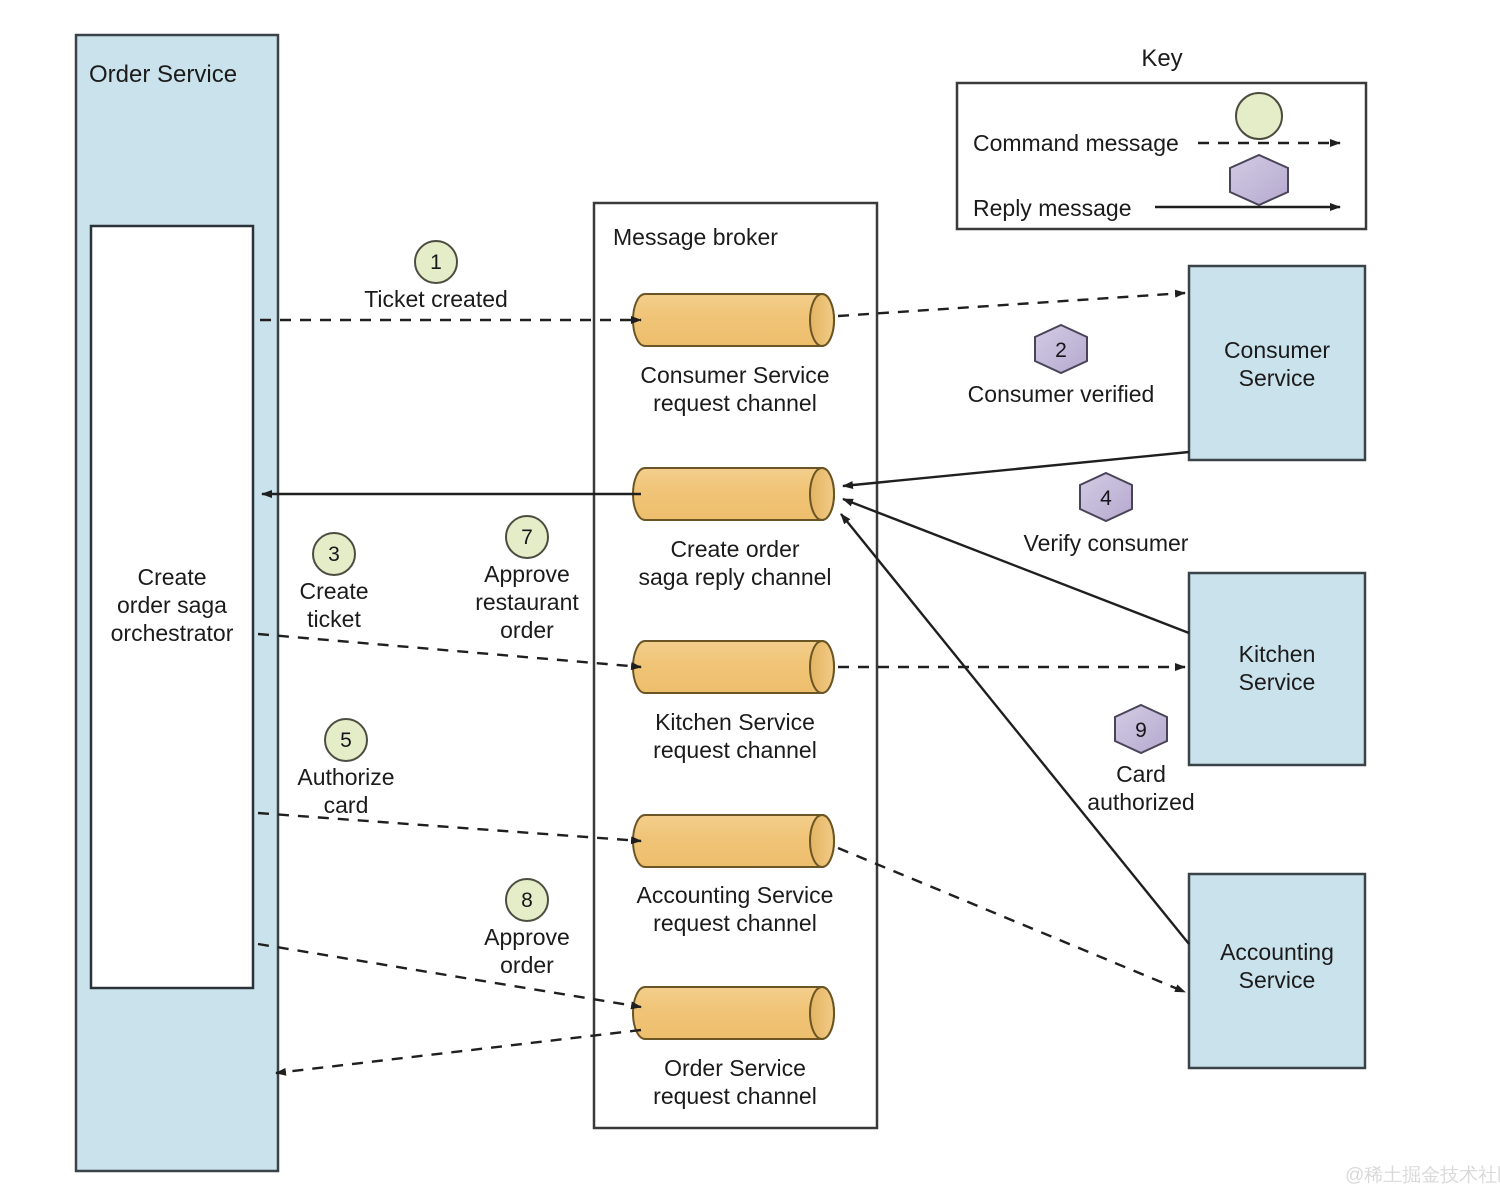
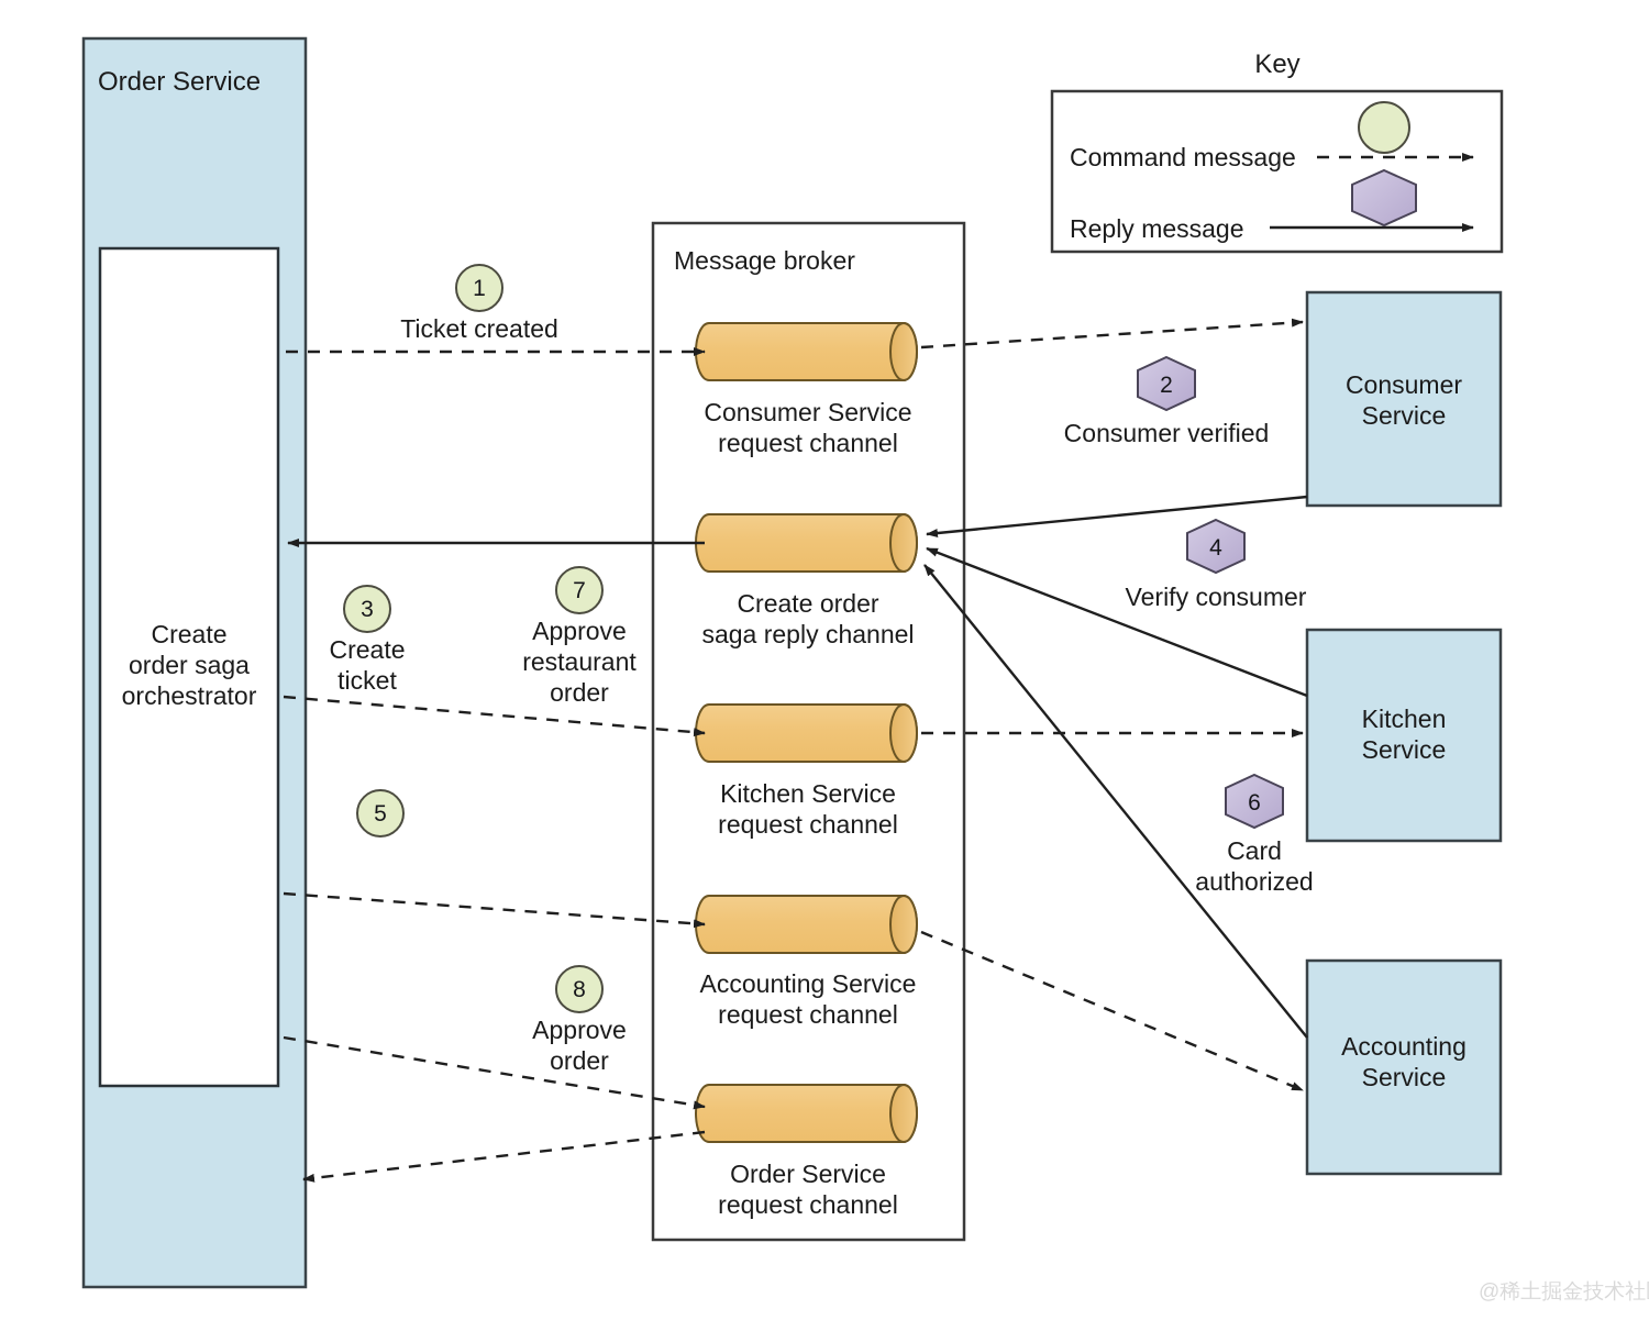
  Order Service
  Create
  order saga
  orchestrator
  Message broker
  Consumer Service
  request channel
  Create order
  saga reply channel
  Kitchen Service
  request channel
  Accounting Service
  request channel
  Order Service
  request channel
  Consumer
  Service
  Kitchen
  Service
  Accounting
  Service
  Key
  Command message
  Reply message
  1
  2
  3
  4
  5
- 9
+ 6
  7
  8
  Ticket created
  Consumer verified
  Create
  ticket
  Verify consumer
- Authorize
- card
  Card
  authorized
  Approve
  restaurant
  order
  Approve
  order
  @稀土掘金技术社
